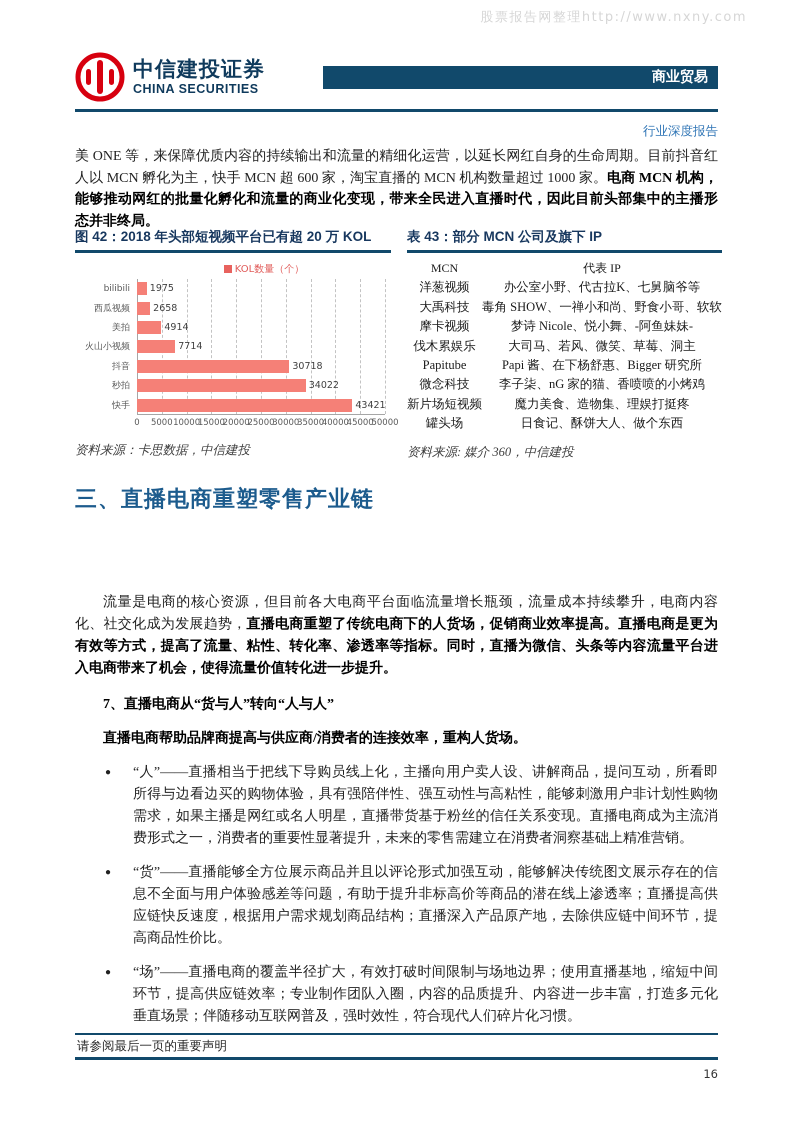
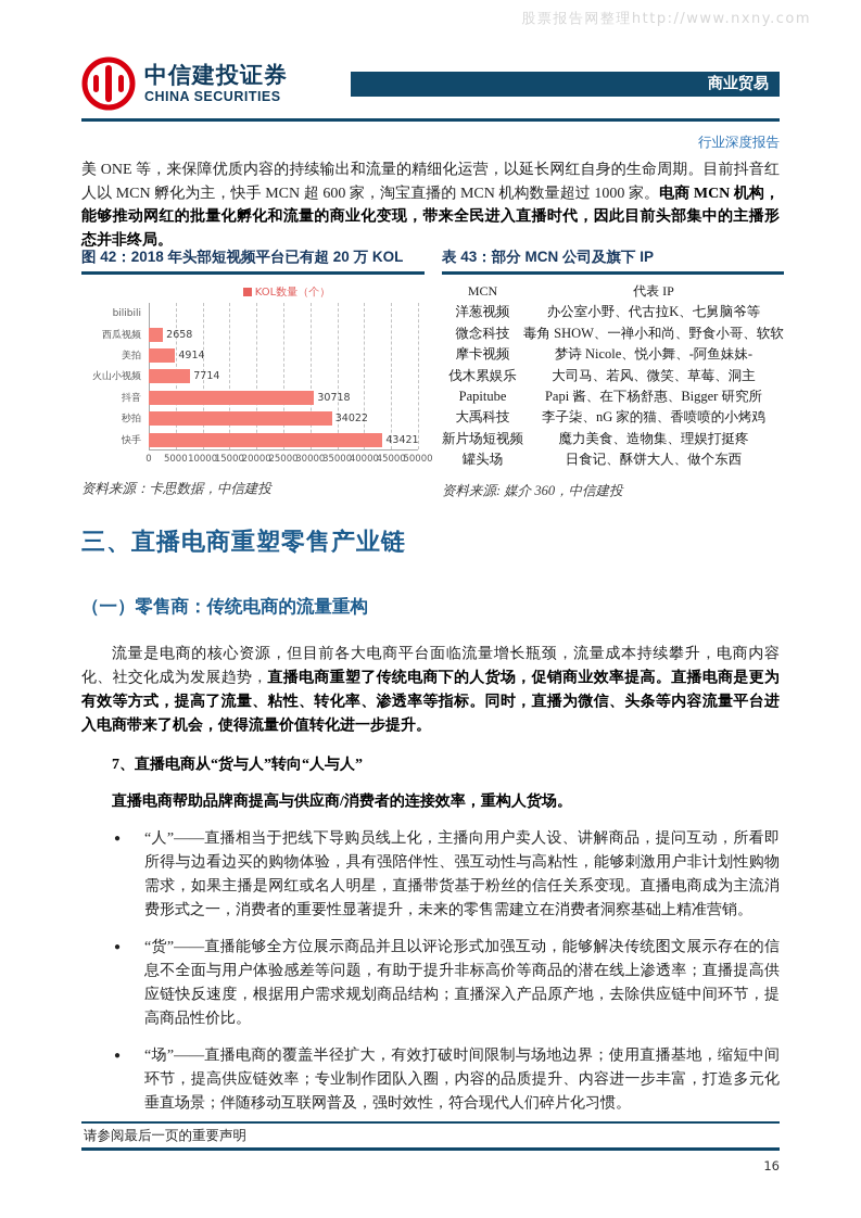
  股票报告网整理http://www.nxny.com
  中信建投证券
  CHINA SECURITIES
  商业贸易
  行业深度报告
  美 ONE 等，来保障优质内容的持续输出和流量的精细化运营，以延长网红自身的生命周期。目前抖音红人以 MCN 孵化为主，快手 MCN 超 600 家，淘宝直播的 MCN 机构数量超过 1000 家。电商 MCN 机构，能够推动网红的批量化孵化和流量的商业化变现，带来全民进入直播时代，因此目前头部集中的主播形态并非终局。
  图 42：2018 年头部短视频平台已有超 20 万 KOL
  KOL数量（个）
  bilibili
- 1975
  西瓜视频
  2658
  美拍
  4914
  火山小视频
  7714
  抖音
  30718
  秒拍
  34022
  快手
  43421
  0
  5000
  10000
  15000
  20000
  25000
  30000
  35000
  40000
  45000
  50000
  资料来源：卡思数据，中信建投
  表 43：部分 MCN 公司及旗下 IP
  MCN	代表 IP
  洋葱视频	办公室小野、代古拉K、七舅脑爷等
- 大禹科技	毒角 SHOW、一禅小和尚、野食小哥、软软
+ 微念科技	毒角 SHOW、一禅小和尚、野食小哥、软软
  摩卡视频	梦诗 Nicole、悦小舞、-阿鱼妹妹-
  伐木累娱乐	大司马、若风、微笑、草莓、洞主
  Papitube	Papi 酱、在下杨舒惠、Bigger 研究所
- 微念科技	李子柒、nG 家的猫、香喷喷的小烤鸡
+ 大禹科技	李子柒、nG 家的猫、香喷喷的小烤鸡
  新片场短视频	魔力美食、造物集、理娱打挺疼
  罐头场	日食记、酥饼大人、做个东西
  资料来源: 媒介 360，中信建投
  三、直播电商重塑零售产业链
+ （一）零售商：传统电商的流量重构
  流量是电商的核心资源，但目前各大电商平台面临流量增长瓶颈，流量成本持续攀升，电商内容化、社交化成为发展趋势，直播电商重塑了传统电商下的人货场，促销商业效率提高。直播电商是更为有效等方式，提高了流量、粘性、转化率、渗透率等指标。同时，直播为微信、头条等内容流量平台进入电商带来了机会，使得流量价值转化进一步提升。
  7、直播电商从“货与人”转向“人与人”
  直播电商帮助品牌商提高与供应商/消费者的连接效率，重构人货场。
  ●
  “人”——直播相当于把线下导购员线上化，主播向用户卖人设、讲解商品，提问互动，所看即所得与边看边买的购物体验，具有强陪伴性、强互动性与高粘性，能够刺激用户非计划性购物需求，如果主播是网红或名人明星，直播带货基于粉丝的信任关系变现。直播电商成为主流消费形式之一，消费者的重要性显著提升，未来的零售需建立在消费者洞察基础上精准营销。
  ●
  “货”——直播能够全方位展示商品并且以评论形式加强互动，能够解决传统图文展示存在的信息不全面与用户体验感差等问题，有助于提升非标高价等商品的潜在线上渗透率；直播提高供应链快反速度，根据用户需求规划商品结构；直播深入产品原产地，去除供应链中间环节，提高商品性价比。
  ●
  “场”——直播电商的覆盖半径扩大，有效打破时间限制与场地边界；使用直播基地，缩短中间环节，提高供应链效率；专业制作团队入圈，内容的品质提升、内容进一步丰富，打造多元化垂直场景；伴随移动互联网普及，强时效性，符合现代人们碎片化习惯。
  请参阅最后一页的重要声明
  16
